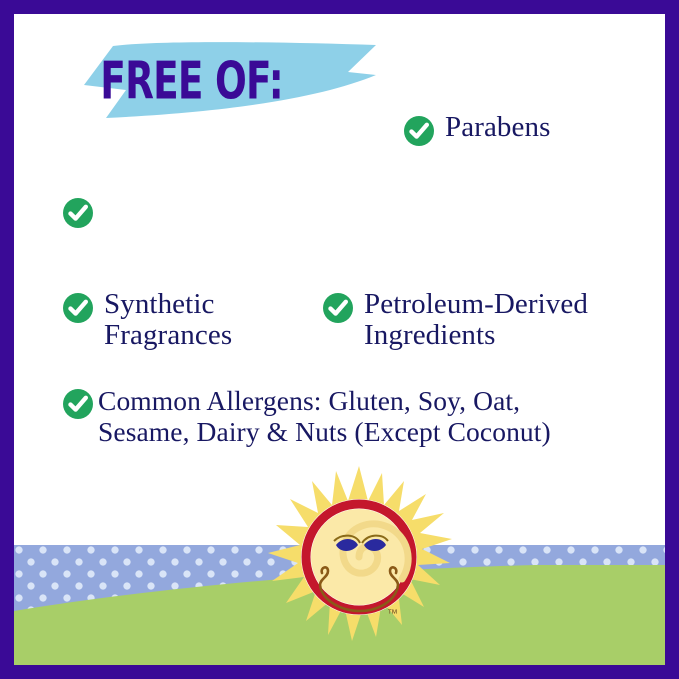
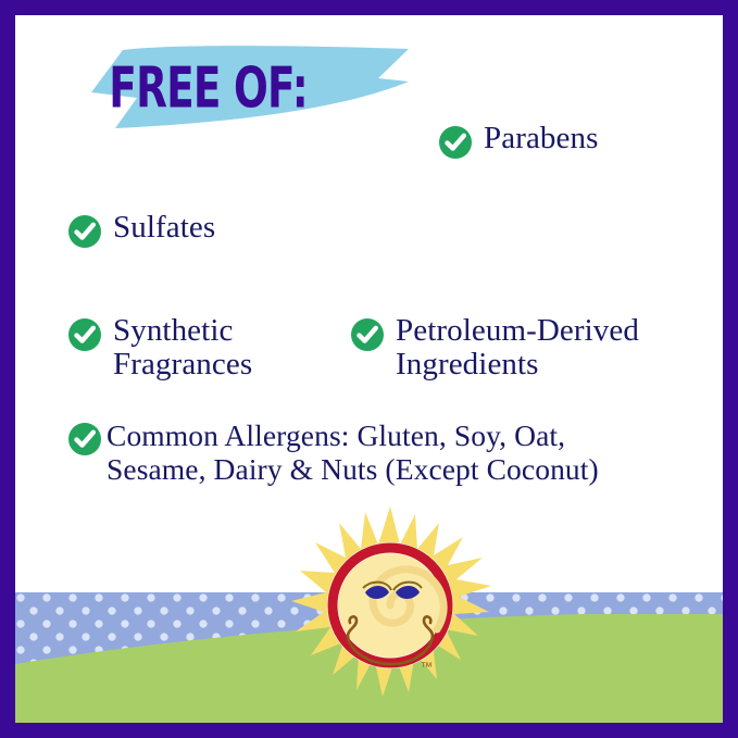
  FREE OF:
  Parabens
+ Sulfates
  Synthetic
  Fragrances
  Petroleum-Derived
  Ingredients
  Common Allergens: Gluten, Soy, Oat,
  Sesame, Dairy & Nuts (Except Coconut)
  ™
